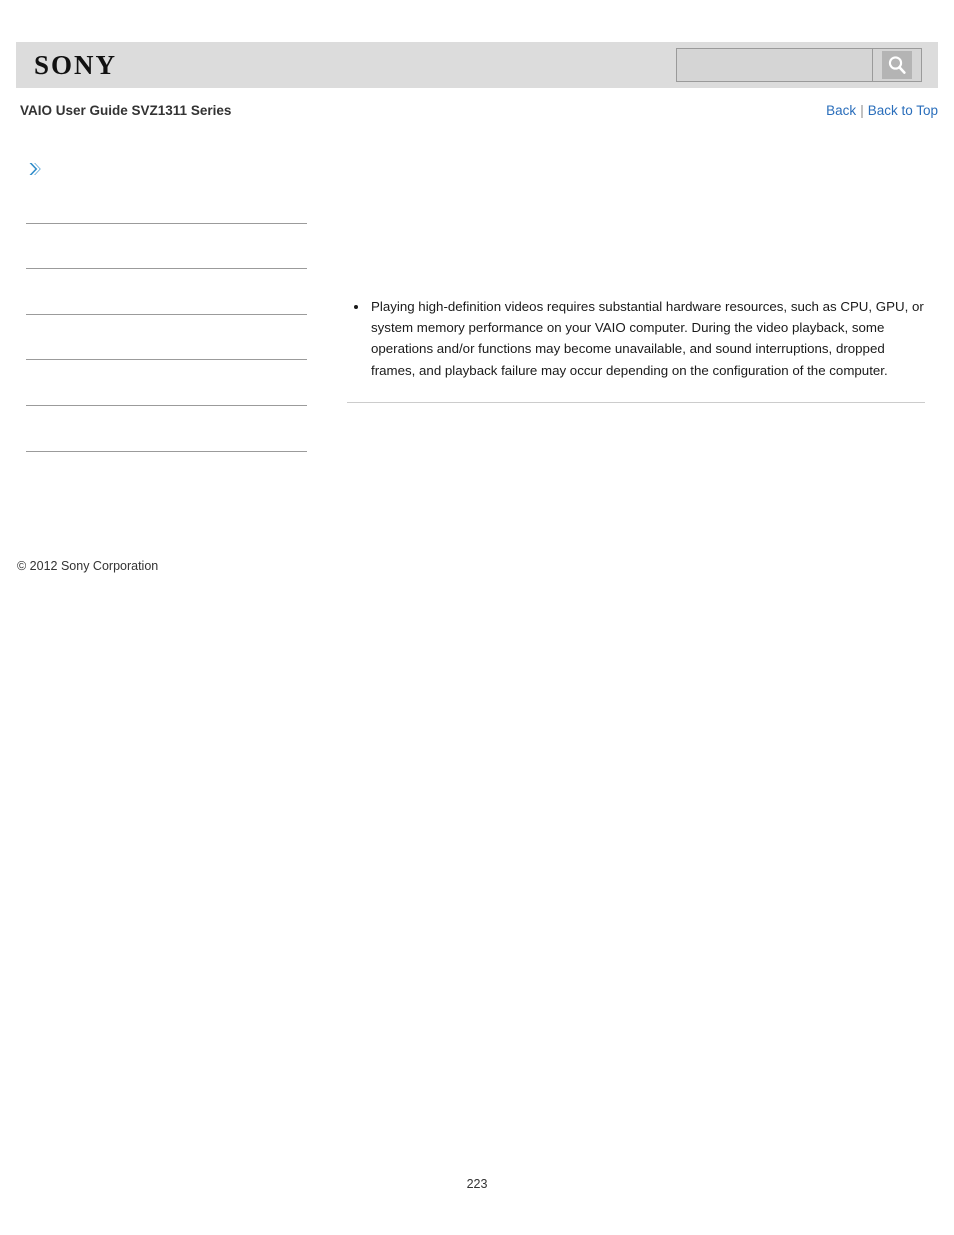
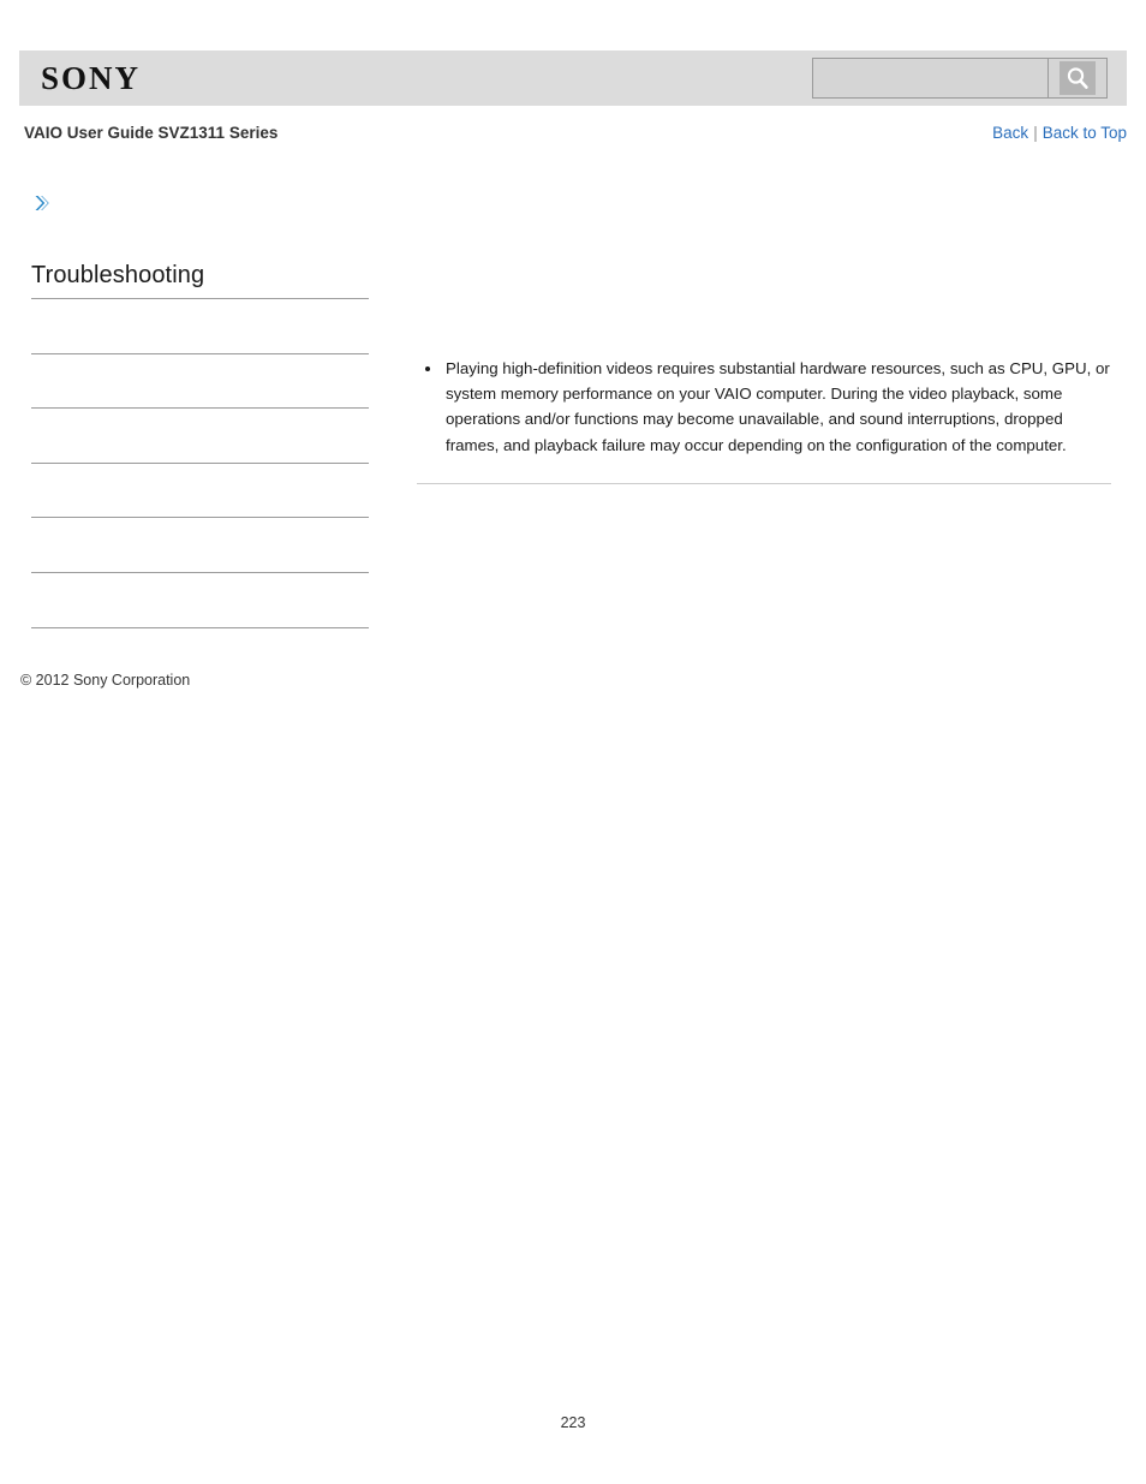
  SONY
  VAIO User Guide SVZ1311 Series
  Back | Back to Top
+ Troubleshooting
  © 2012 Sony Corporation
  Playing high-definition videos requires substantial hardware resources, such as CPU, GPU, or system memory performance on your VAIO computer. During the video playback, some operations and/or functions may become unavailable, and sound interruptions, dropped frames, and playback failure may occur depending on the configuration of the computer.
  223
